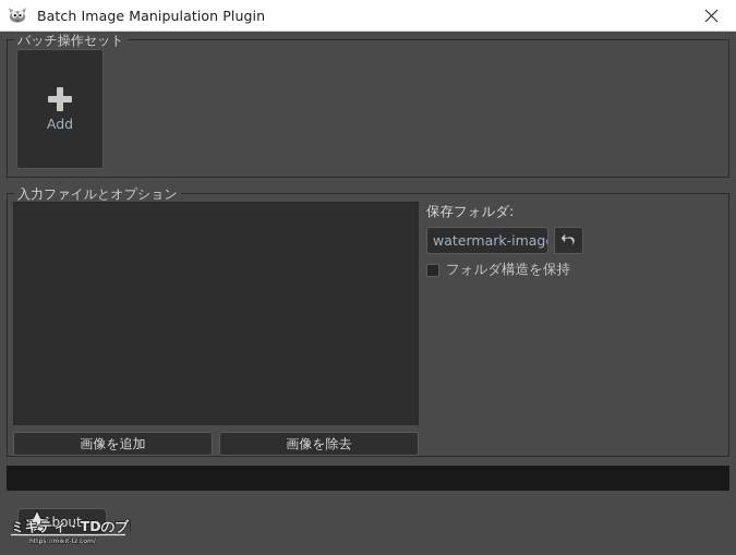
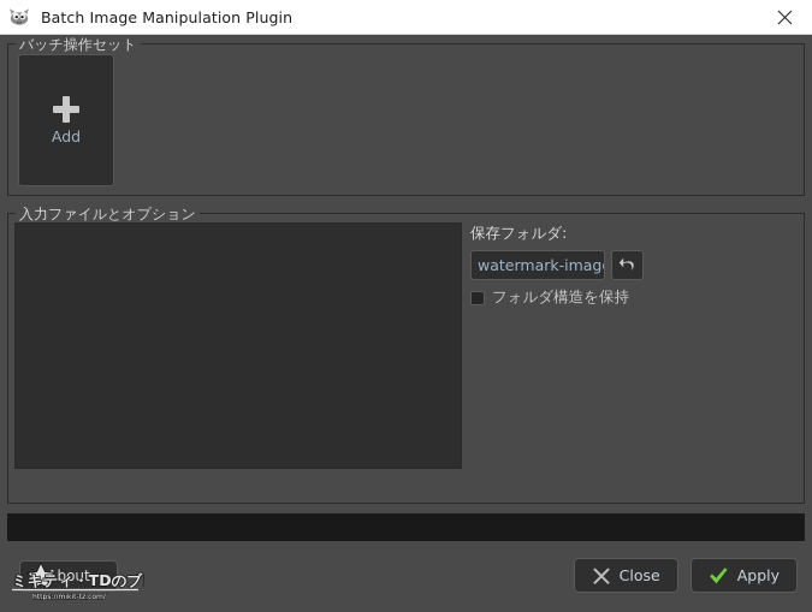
  Batch Image Manipulation Plugin
  バッチ操作セット
  Add
  入力ファイルとオプション
- 画像を追加
- 画像を除去
  保存フォルダ:
  watermark-imag
  フォルダ構造を保持
  bout
+ Close
+ Apply
  ミキティ・TDのブ
